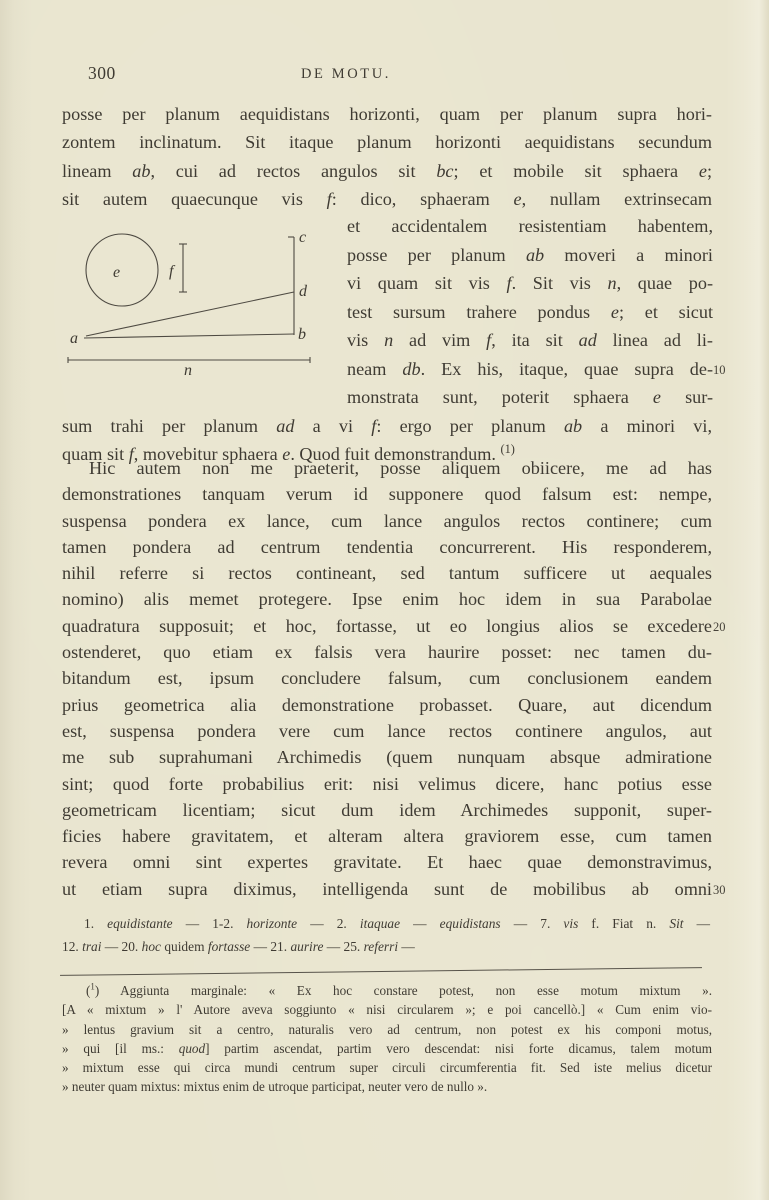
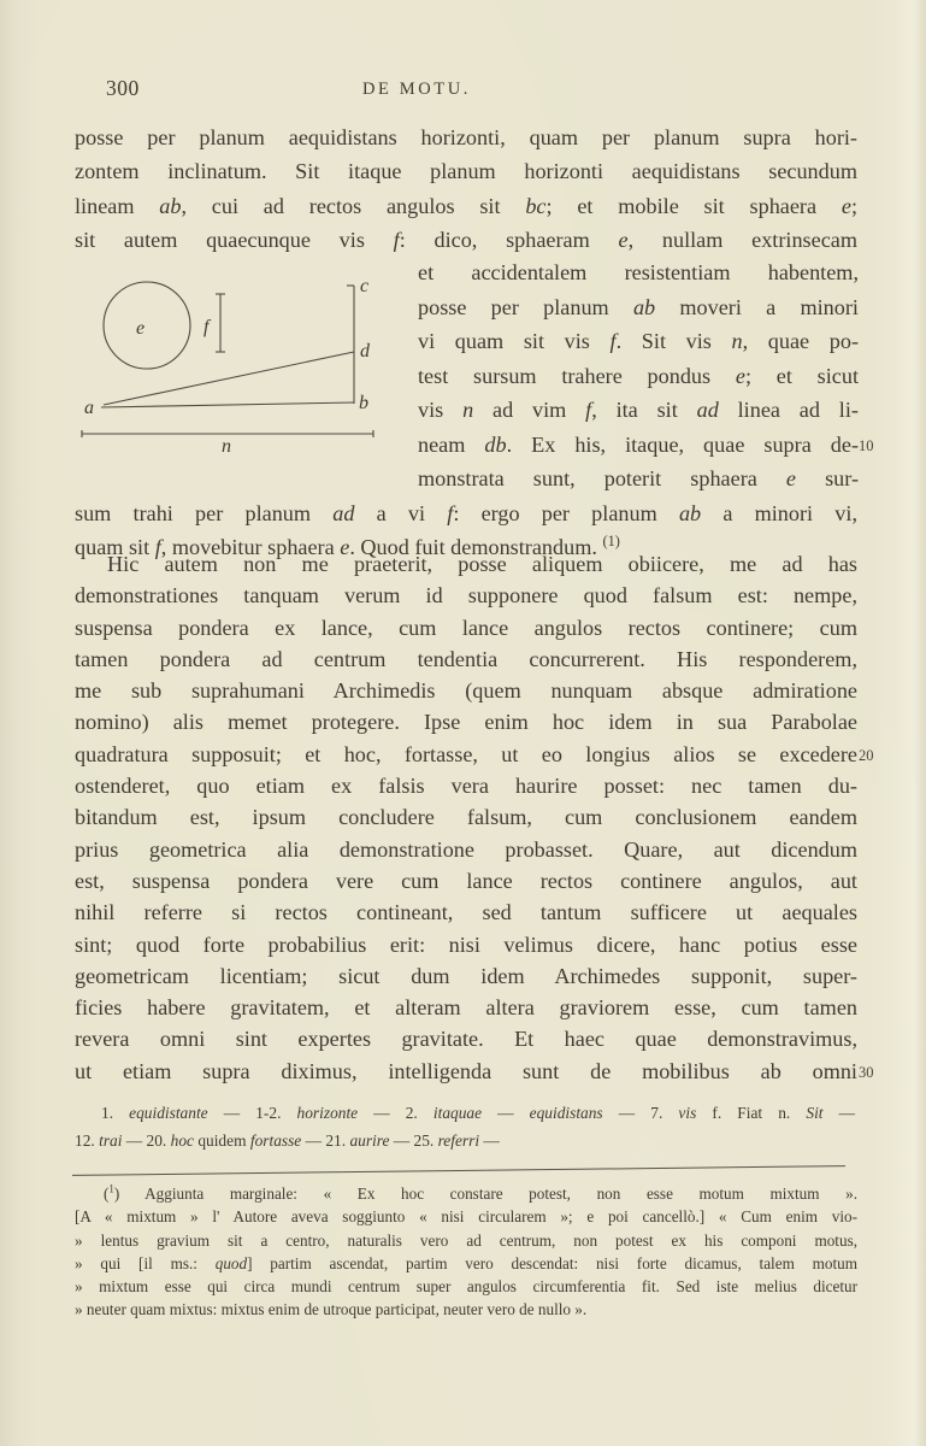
  300
  DE MOTU.
  posse per planum aequidistans horizonti, quam per planum supra hori-
  zontem inclinatum. Sit itaque planum horizonti aequidistans secundum
  lineam ab, cui ad rectos angulos sit bc; et mobile sit sphaera e;
  sit autem quaecunque vis f: dico, sphaeram e, nullam extrinsecam
  e
  f
  a
  b
  c
  d
  n
  et accidentalem resistentiam habentem,
  posse per planum ab moveri a minori
  vi quam sit vis f. Sit vis n, quae po-
  test sursum trahere pondus e; et sicut
  vis n ad vim f, ita sit ad linea ad li-
  neam db. Ex his, itaque, quae supra de-
  monstrata sunt, poterit sphaera e sur-
  sum trahi per planum ad a vi f: ergo per planum ab a minori vi,
  quam sit f, movebitur sphaera e. Quod fuit demonstrandum. (1)
  Hic autem non me praeterit, posse aliquem obiicere, me ad has
  demonstrationes tanquam verum id supponere quod falsum est: nempe,
  suspensa pondera ex lance, cum lance angulos rectos continere; cum
  tamen pondera ad centrum tendentia concurrerent. His responderem,
- nihil referre si rectos contineant, sed tantum sufficere ut aequales
+ me sub suprahumani Archimedis (quem nunquam absque admiratione
  nomino) alis memet protegere. Ipse enim hoc idem in sua Parabolae
  quadratura supposuit; et hoc, fortasse, ut eo longius alios se excedere
  ostenderet, quo etiam ex falsis vera haurire posset: nec tamen du-
  bitandum est, ipsum concludere falsum, cum conclusionem eandem
  prius geometrica alia demonstratione probasset. Quare, aut dicendum
  est, suspensa pondera vere cum lance rectos continere angulos, aut
- me sub suprahumani Archimedis (quem nunquam absque admiratione
+ nihil referre si rectos contineant, sed tantum sufficere ut aequales
  sint; quod forte probabilius erit: nisi velimus dicere, hanc potius esse
  geometricam licentiam; sicut dum idem Archimedes supponit, super-
  ficies habere gravitatem, et alteram altera graviorem esse, cum tamen
  revera omni sint expertes gravitate. Et haec quae demonstravimus,
  ut etiam supra diximus, intelligenda sunt de mobilibus ab omni
  10
  20
  30
  1. equidistante — 1-2. horizonte — 2. itaquae — equidistans — 7. vis f. Fiat n. Sit —
  12. trai — 20. hoc quidem fortasse — 21. aurire — 25. referri —
  (1) Aggiunta marginale: « Ex hoc constare potest, non esse motum mixtum ».
  [A « mixtum » l' Autore aveva soggiunto « nisi circularem »; e poi cancellò.] « Cum enim vio-
  » lentus gravium sit a centro, naturalis vero ad centrum, non potest ex his componi motus,
  » qui [il ms.: quod] partim ascendat, partim vero descendat: nisi forte dicamus, talem motum
- » mixtum esse qui circa mundi centrum super circuli circumferentia fit. Sed iste melius dicetur
+ » mixtum esse qui circa mundi centrum super angulos circumferentia fit. Sed iste melius dicetur
  » neuter quam mixtus: mixtus enim de utroque participat, neuter vero de nullo ».
